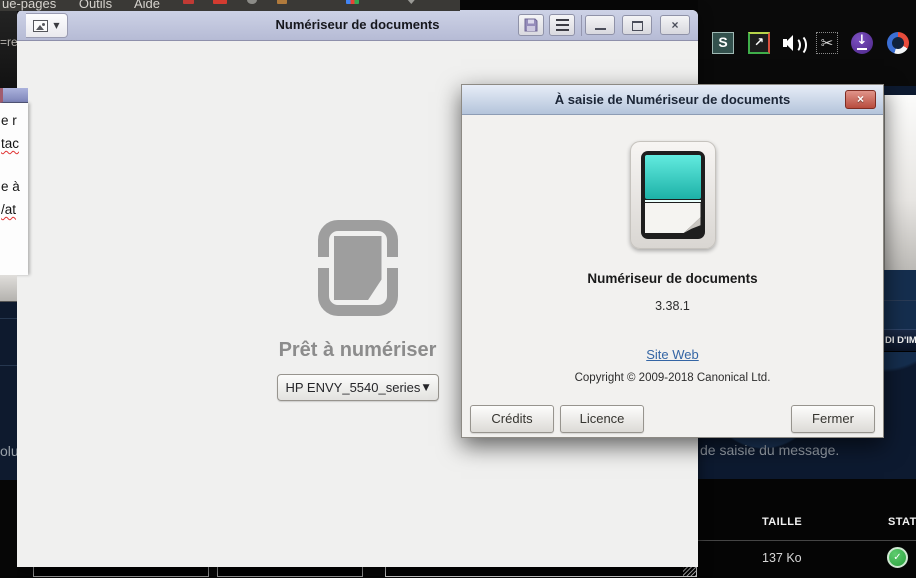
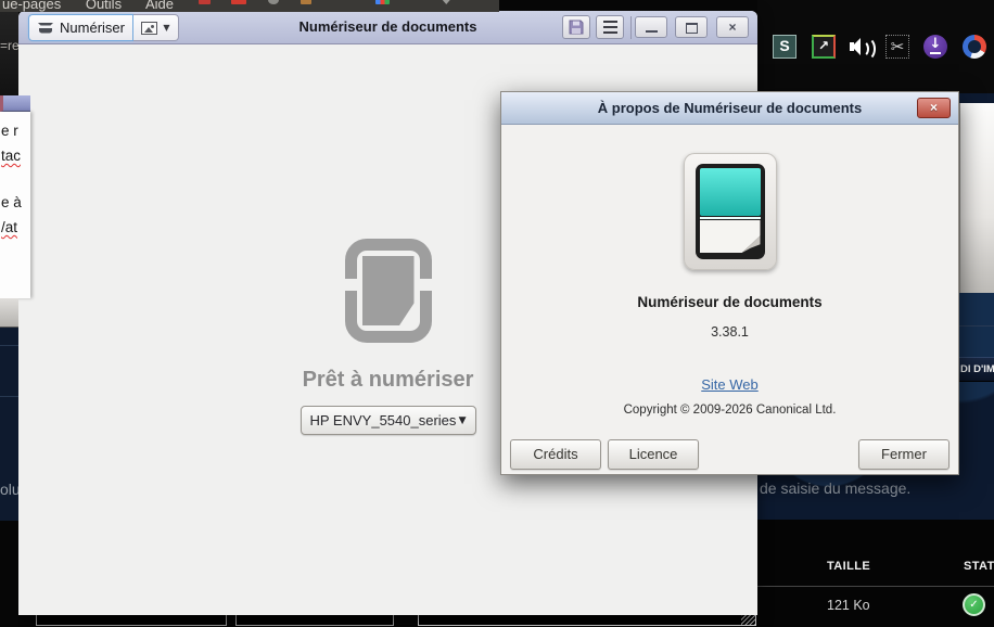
  DI D'IM
  de saisie du message.
  TAILLE
- 137 Ko
+ 121 Ko
  ✓
  S
  ↗
  ✂
  ↓
  Numériseur de documents
+ Numériser
  ▼
  ×
  Prêt à numériser
  HP ENVY_5540_series
  ▼
  ue-pages Outils Aide
  =re
  e r
  tac
  e à
  /at
  olu
- À saisie de Numériseur de documents
+ À propos de Numériseur de documents
  ×
  Numériseur de documents
  3.38.1
  Site Web
- Copyright © 2009-2018 Canonical Ltd.
+ Copyright © 2009-2026 Canonical Ltd.
  Crédits
  Licence
  Fermer
